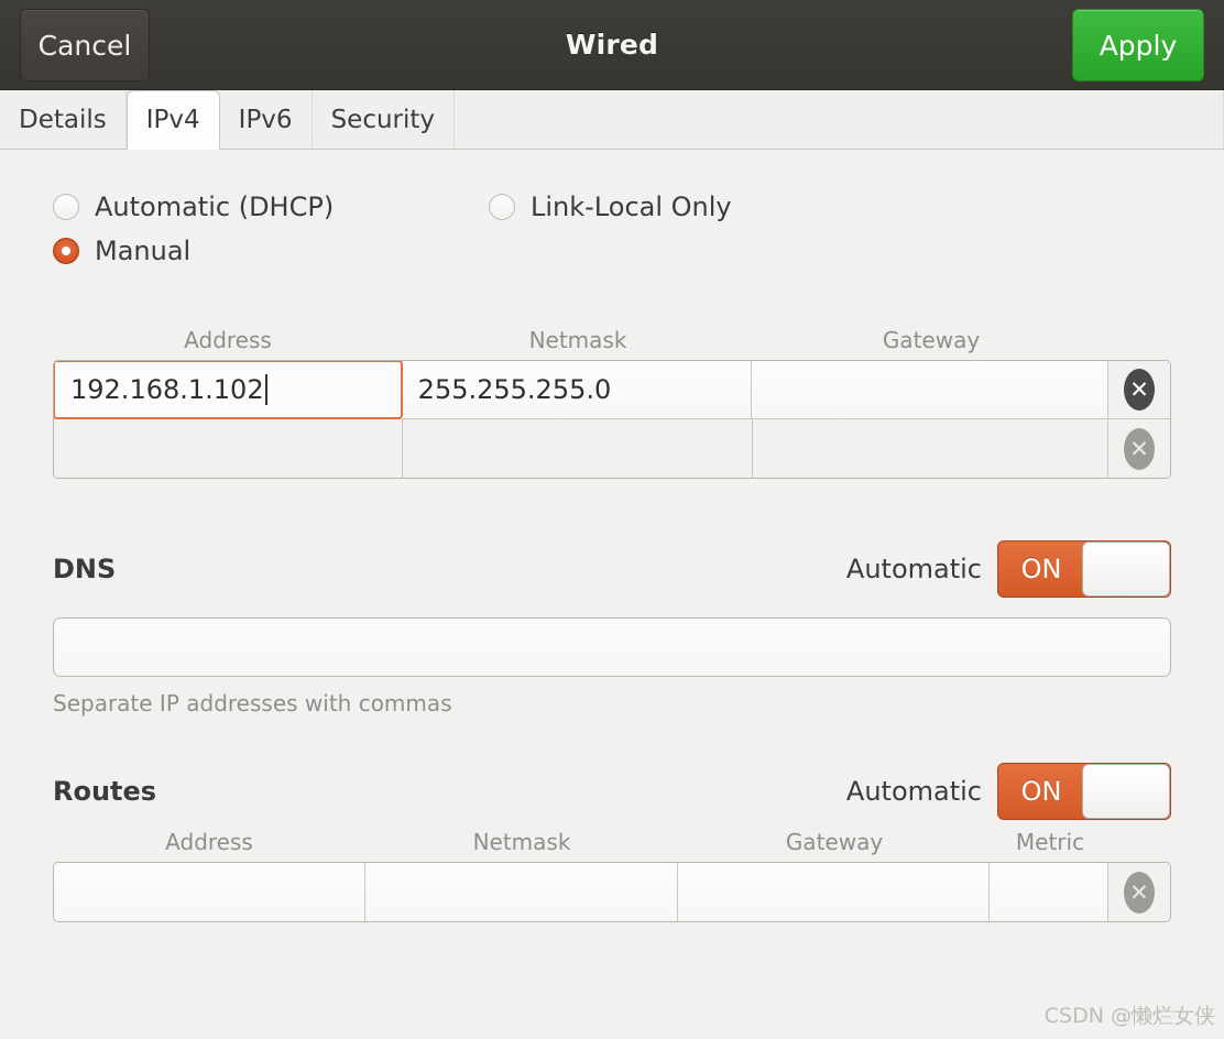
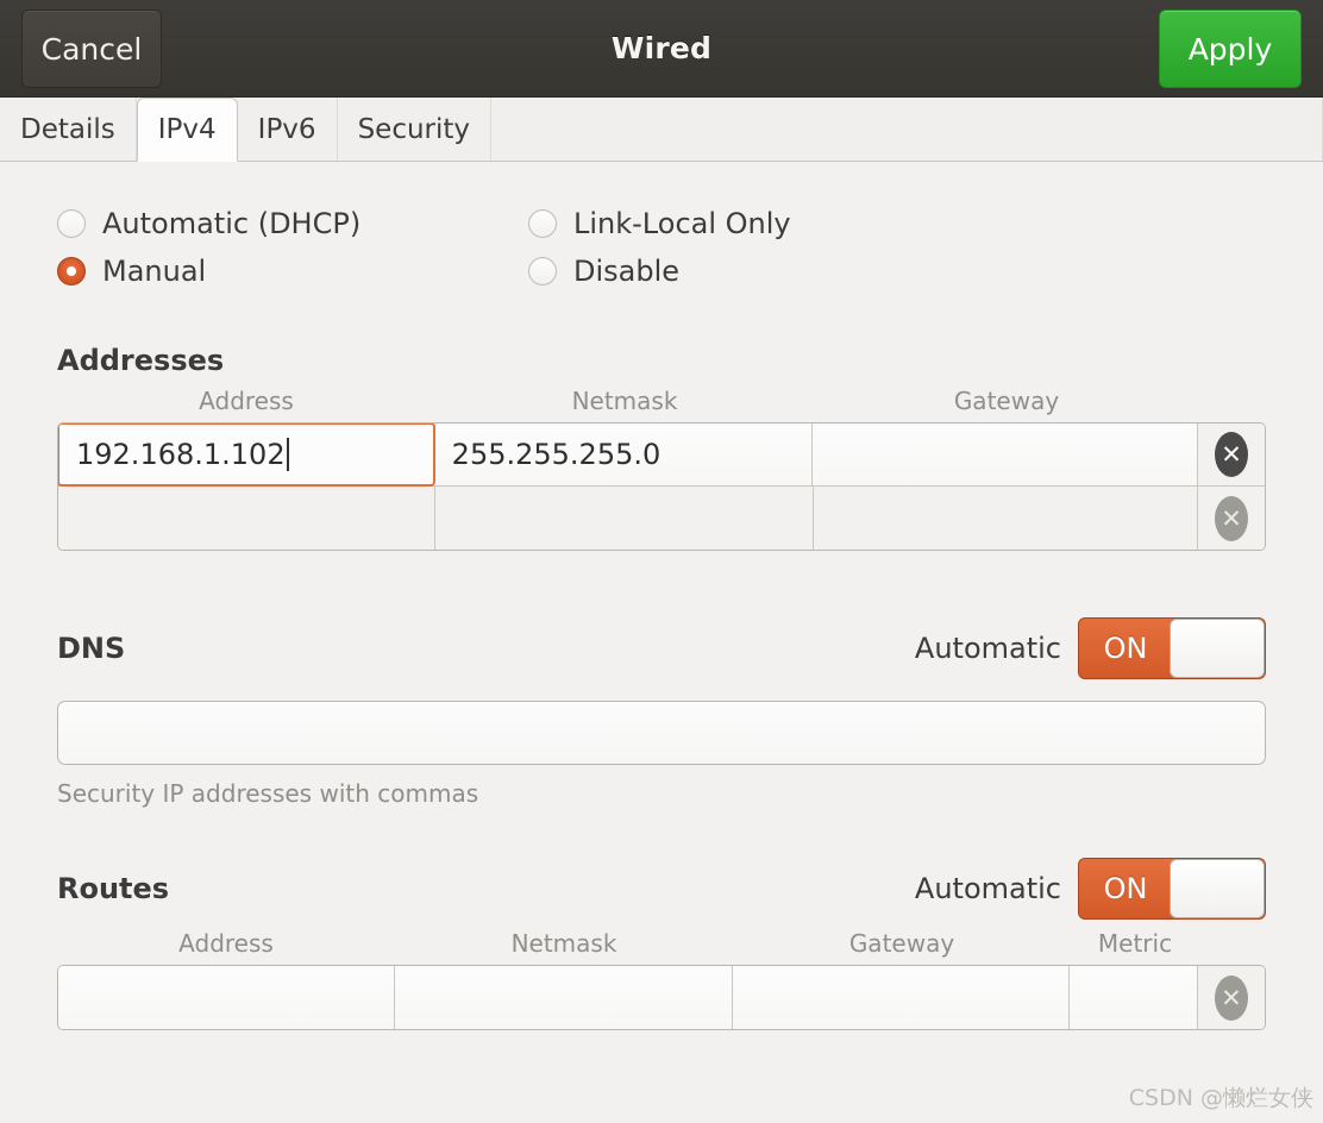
  Cancel
  Wired
  Apply
  Details
  IPv4
  IPv6
  Security
  Automatic (DHCP)
  Link-Local Only
  Manual
+ Disable
+ Addresses
  Address
  Netmask
  Gateway
  192.168.1.102
  255.255.255.0
  ✕
  ✕
  DNS
  Automatic
  ON
- Separate IP addresses with commas
+ Security IP addresses with commas
  Routes
  Automatic
  ON
  Address
  Netmask
  Gateway
  Metric
  ✕
  CSDN @懒烂女侠
